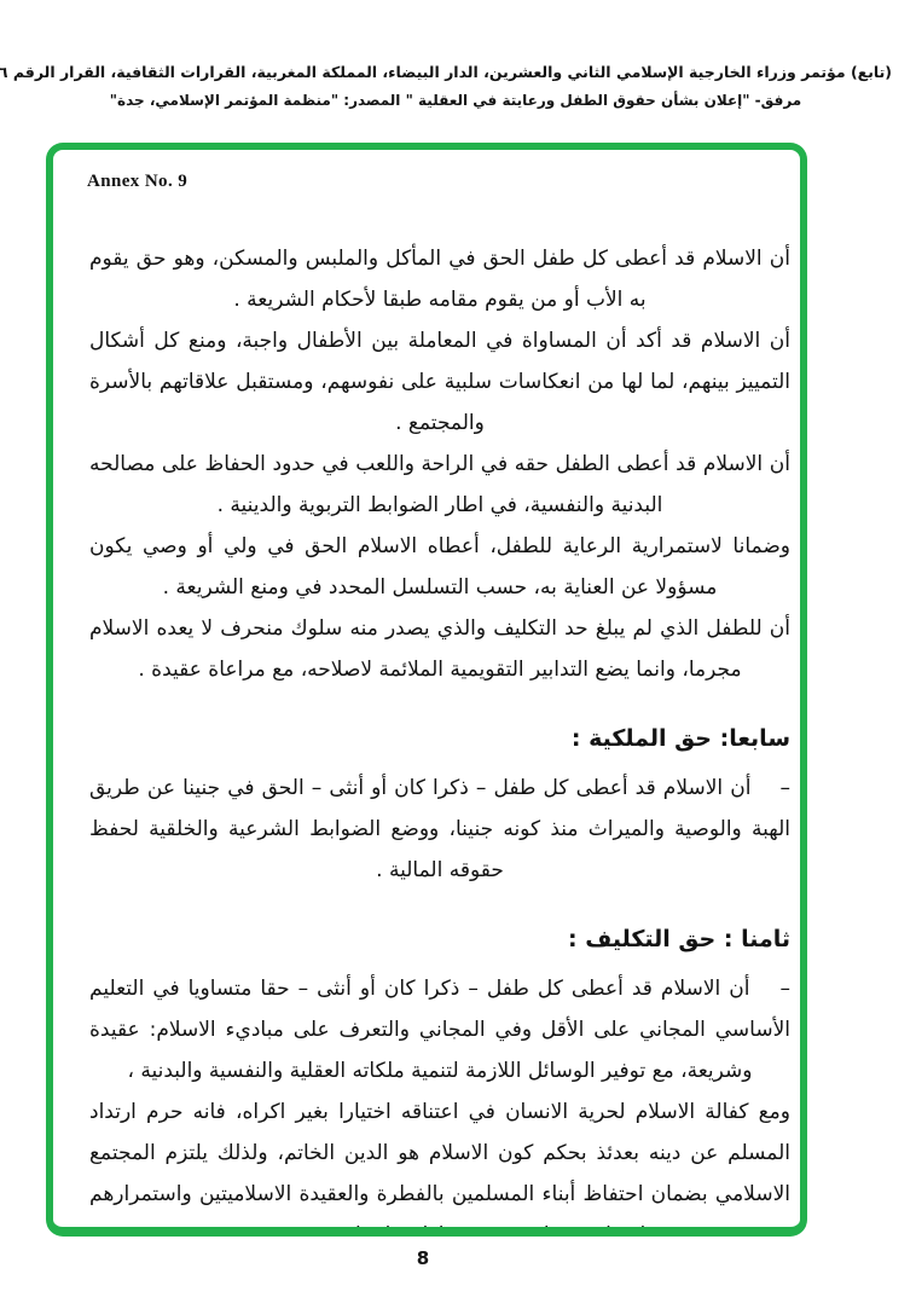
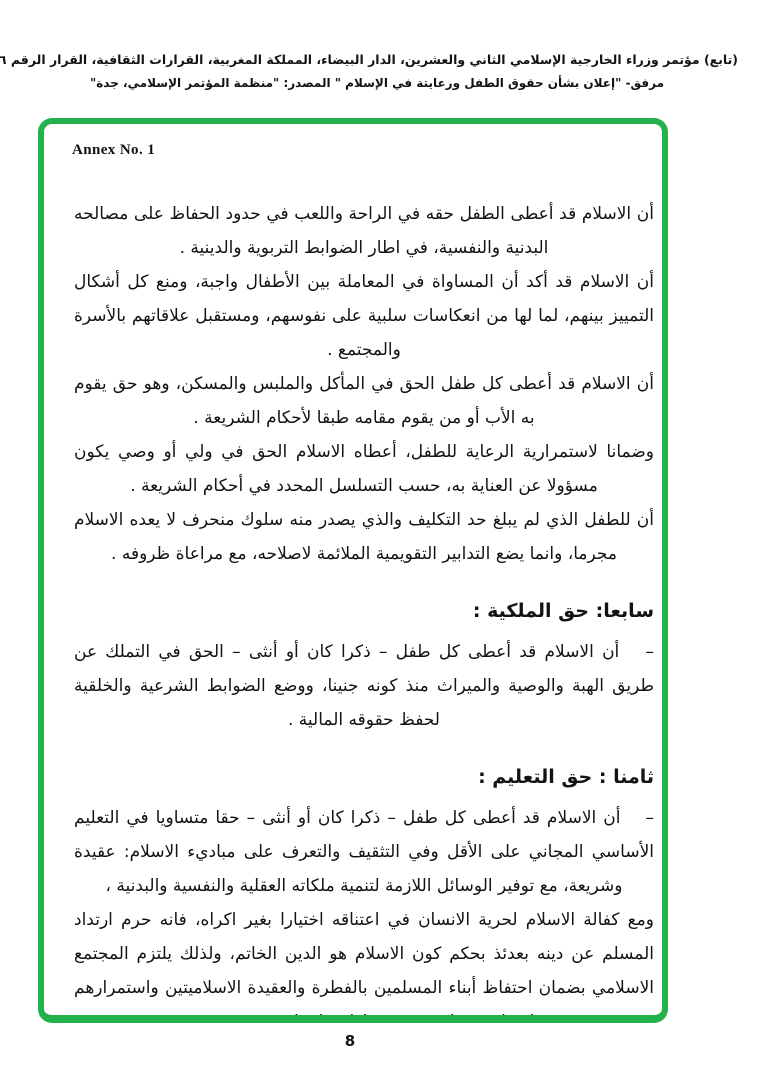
  (تابع) مؤتمر وزراء الخارجية الإسلامي الثاني والعشرين، الدار البيضاء، المملكة المغربية، القرارات الثقافية، القرار الرقم ٦
- مرفق- "إعلان بشأن حقوق الطفل ورعايتة في العقلية " المصدر: "منظمة المؤتمر الإسلامي، جدة"
+ مرفق- "إعلان بشأن حقوق الطفل ورعايتة في الإسلام " المصدر: "منظمة المؤتمر الإسلامي، جدة"
- Annex No. 9
+ Annex No. 1
- أن الاسلام قد أعطى كل طفل الحق في المأكل والملبس والمسكن، وهو حق يقوم به الأب أو من يقوم مقامه طبقا لأحكام الشريعة .
+ أن الاسلام قد أعطى الطفل حقه في الراحة واللعب في حدود الحفاظ على مصالحه البدنية والنفسية، في اطار الضوابط التربوية والدينية .
  أن الاسلام قد أكد أن المساواة في المعاملة بين الأطفال واجبة، ومنع كل أشكال التمييز بينهم، لما لها من انعكاسات سلبية على نفوسهم، ومستقبل علاقاتهم بالأسرة والمجتمع .
- أن الاسلام قد أعطى الطفل حقه في الراحة واللعب في حدود الحفاظ على مصالحه البدنية والنفسية، في اطار الضوابط التربوية والدينية .
+ أن الاسلام قد أعطى كل طفل الحق في المأكل والملبس والمسكن، وهو حق يقوم به الأب أو من يقوم مقامه طبقا لأحكام الشريعة .
- وضمانا لاستمرارية الرعاية للطفل، أعطاه الاسلام الحق في ولي أو وصي يكون مسؤولا عن العناية به، حسب التسلسل المحدد في ومنع الشريعة .
+ وضمانا لاستمرارية الرعاية للطفل، أعطاه الاسلام الحق في ولي أو وصي يكون مسؤولا عن العناية به، حسب التسلسل المحدد في أحكام الشريعة .
- أن للطفل الذي لم يبلغ حد التكليف والذي يصدر منه سلوك منحرف لا يعده الاسلام مجرما، وانما يضع التدابير التقويمية الملائمة لاصلاحه، مع مراعاة عقيدة .
+ أن للطفل الذي لم يبلغ حد التكليف والذي يصدر منه سلوك منحرف لا يعده الاسلام مجرما، وانما يضع التدابير التقويمية الملائمة لاصلاحه، مع مراعاة ظروفه .
  سابعا: حق الملكية :
- – أن الاسلام قد أعطى كل طفل – ذكرا كان أو أنثى – الحق في جنينا عن طريق الهبة والوصية والميراث منذ كونه جنينا، ووضع الضوابط الشرعية والخلقية لحفظ حقوقه المالية .
+ – أن الاسلام قد أعطى كل طفل – ذكرا كان أو أنثى – الحق في التملك عن طريق الهبة والوصية والميراث منذ كونه جنينا، ووضع الضوابط الشرعية والخلقية لحفظ حقوقه المالية .
- ثامنا : حق التكليف :
+ ثامنا : حق التعليم :
- – أن الاسلام قد أعطى كل طفل – ذكرا كان أو أنثى – حقا متساويا في التعليم الأساسي المجاني على الأقل وفي المجاني والتعرف على مباديء الاسلام: عقيدة وشريعة، مع توفير الوسائل اللازمة لتنمية ملكاته العقلية والنفسية والبدنية ،
+ – أن الاسلام قد أعطى كل طفل – ذكرا كان أو أنثى – حقا متساويا في التعليم الأساسي المجاني على الأقل وفي التثقيف والتعرف على مباديء الاسلام: عقيدة وشريعة، مع توفير الوسائل اللازمة لتنمية ملكاته العقلية والنفسية والبدنية ،
  ومع كفالة الاسلام لحرية الانسان في اعتناقه اختيارا بغير اكراه، فانه حرم ارتداد المسلم عن دينه بعدئذ بحكم كون الاسلام هو الدين الخاتم، ولذلك يلتزم المجتمع الاسلامي بضمان احتفاظ أبناء المسلمين بالفطرة والعقيدة الاسلاميتين واستمرارهم
  8
